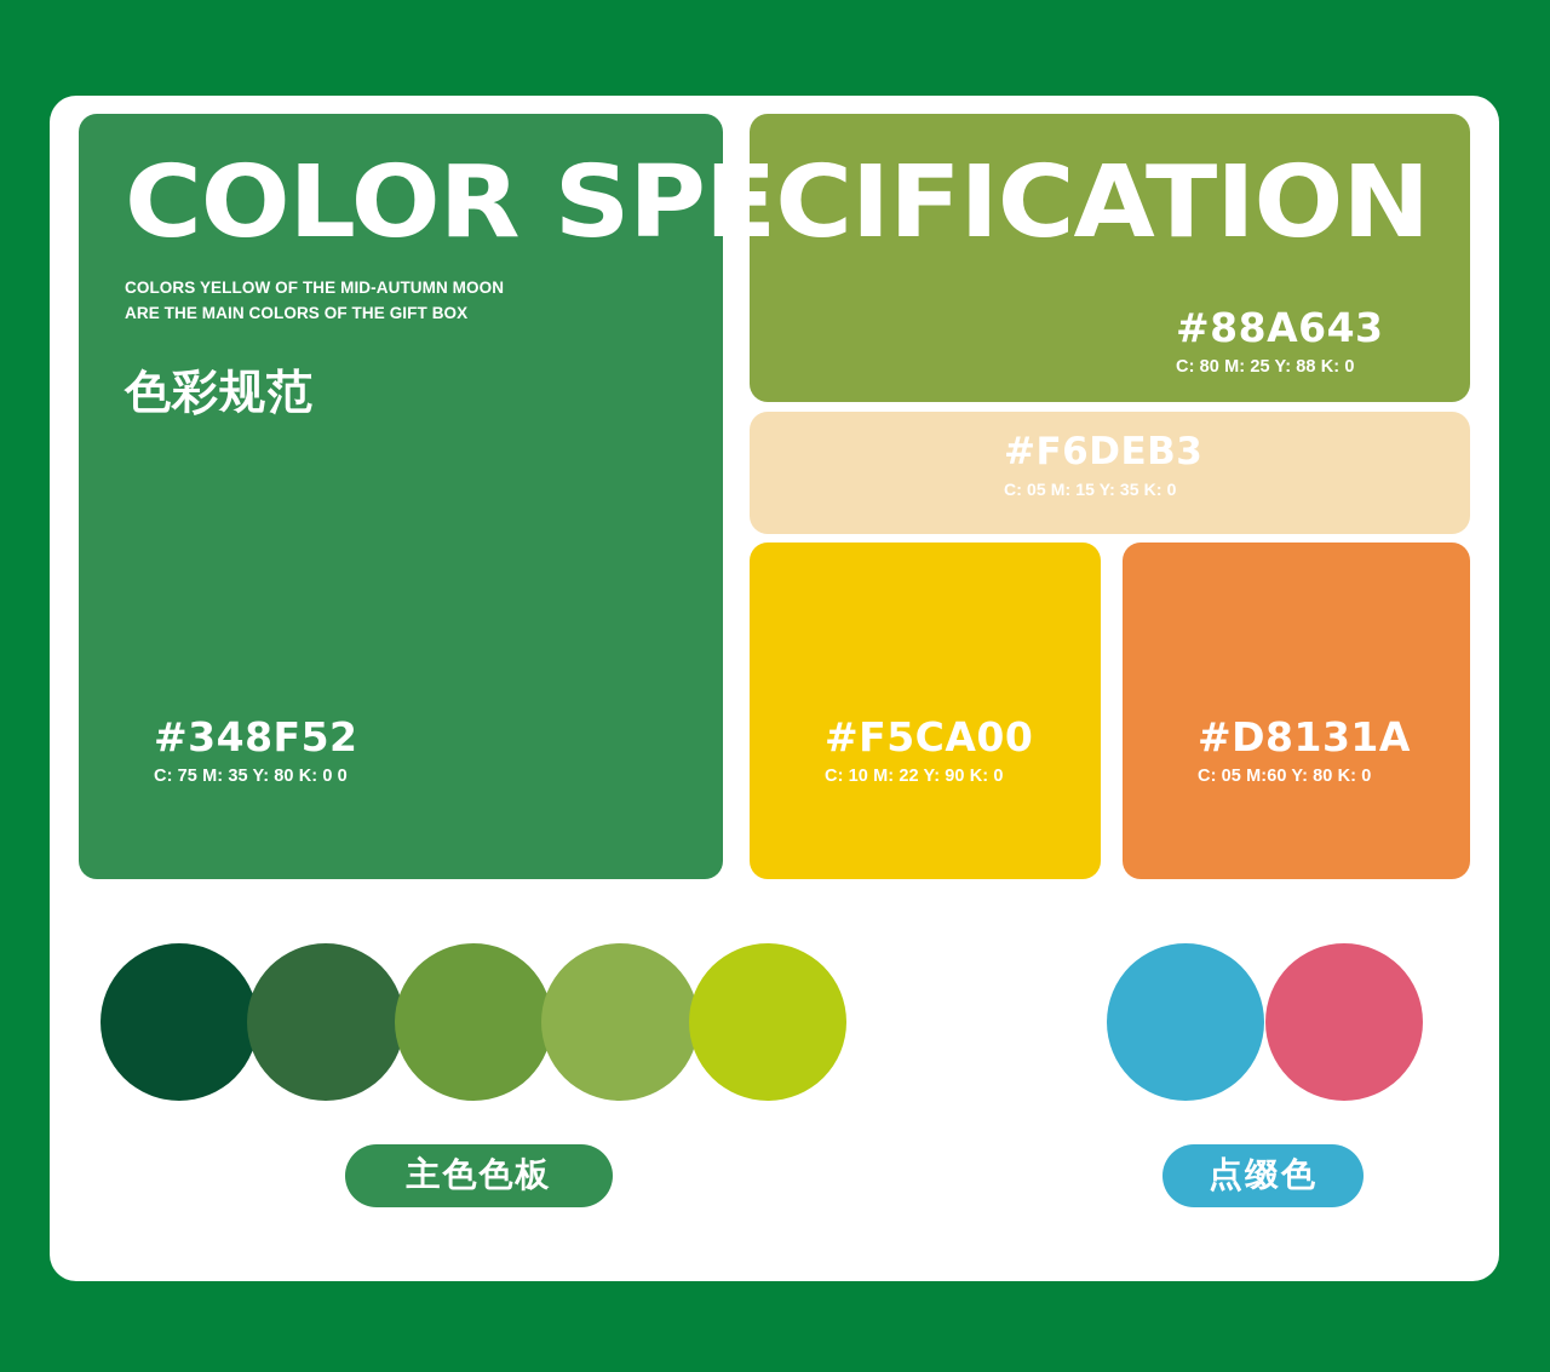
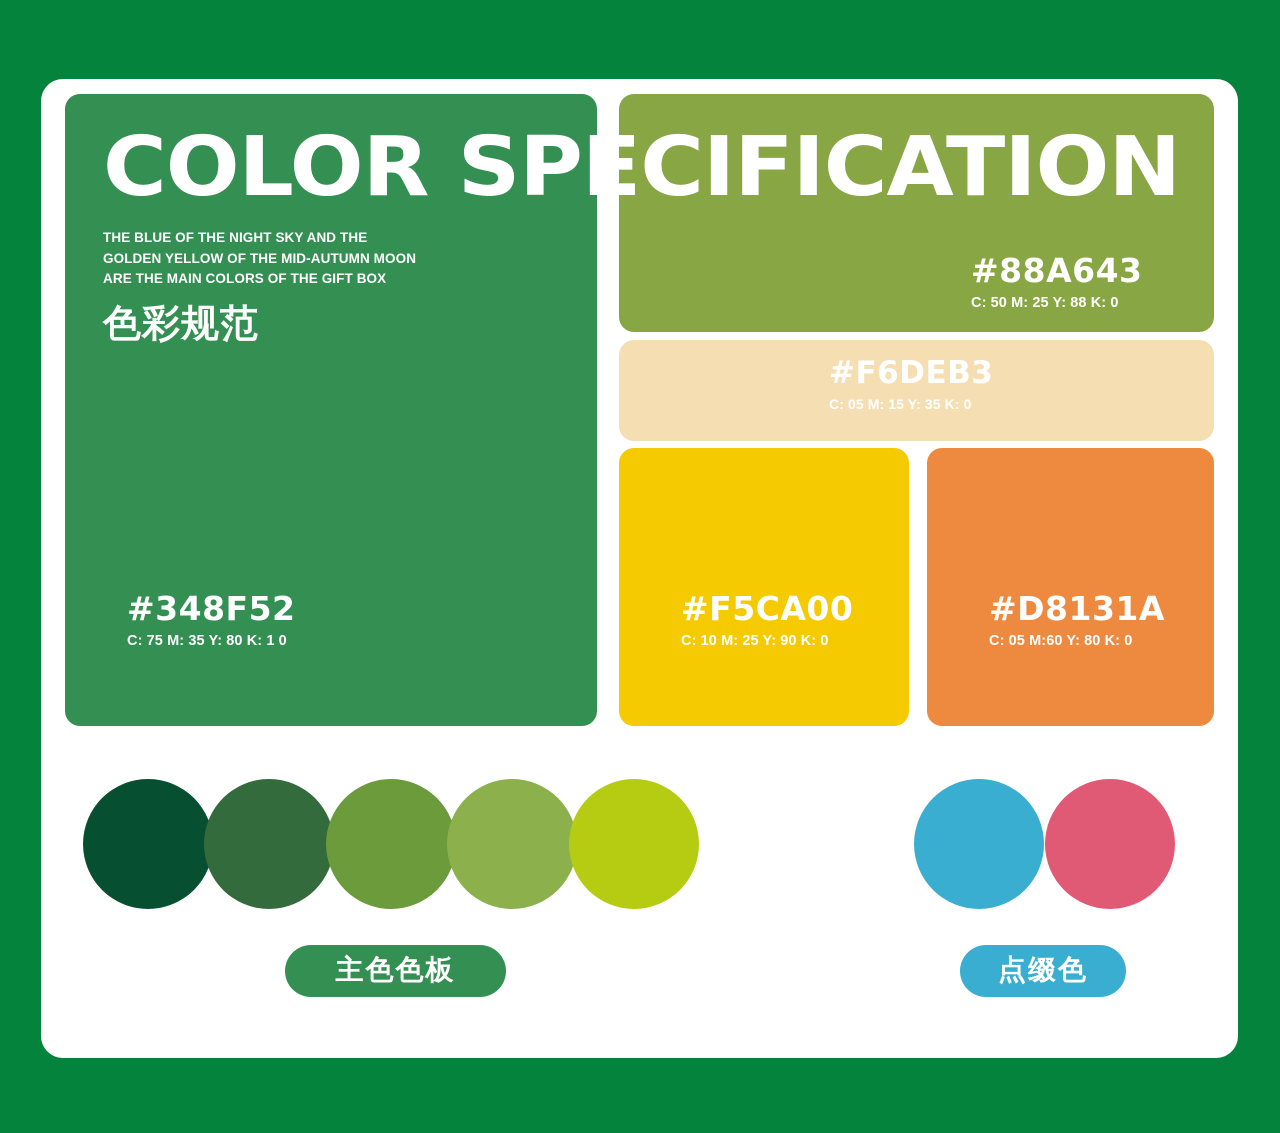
  COLOR SPECIFICATION
+ THE BLUE OF THE NIGHT SKY AND THE
- COLORS YELLOW OF THE MID-AUTUMN MOON
+ GOLDEN YELLOW OF THE MID-AUTUMN MOON
  ARE THE MAIN COLORS OF THE GIFT BOX
  色彩规范
  #348F52
- C: 75 M: 35 Y: 80 K: 0 0
+ C: 75 M: 35 Y: 80 K: 1 0
  #88A643
- C: 80 M: 25 Y: 88 K: 0
+ C: 50 M: 25 Y: 88 K: 0
  #F6DEB3
  C: 05 M: 15 Y: 35 K: 0
  #F5CA00
- C: 10 M: 22 Y: 90 K: 0
+ C: 10 M: 25 Y: 90 K: 0
  #D8131A
  C: 05 M:60 Y: 80 K: 0
  主色色板
  点缀色
